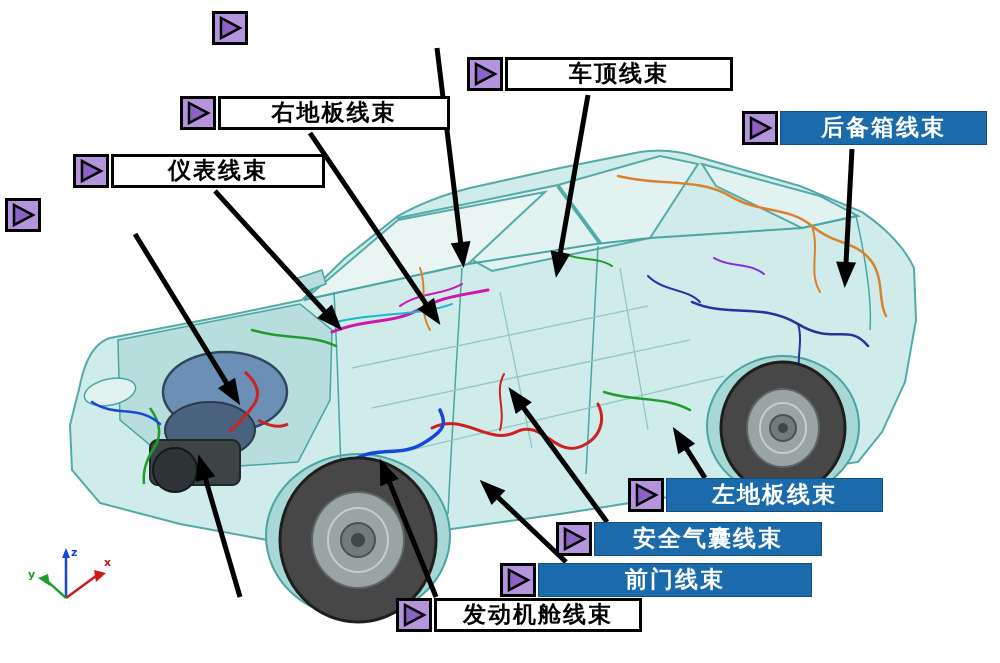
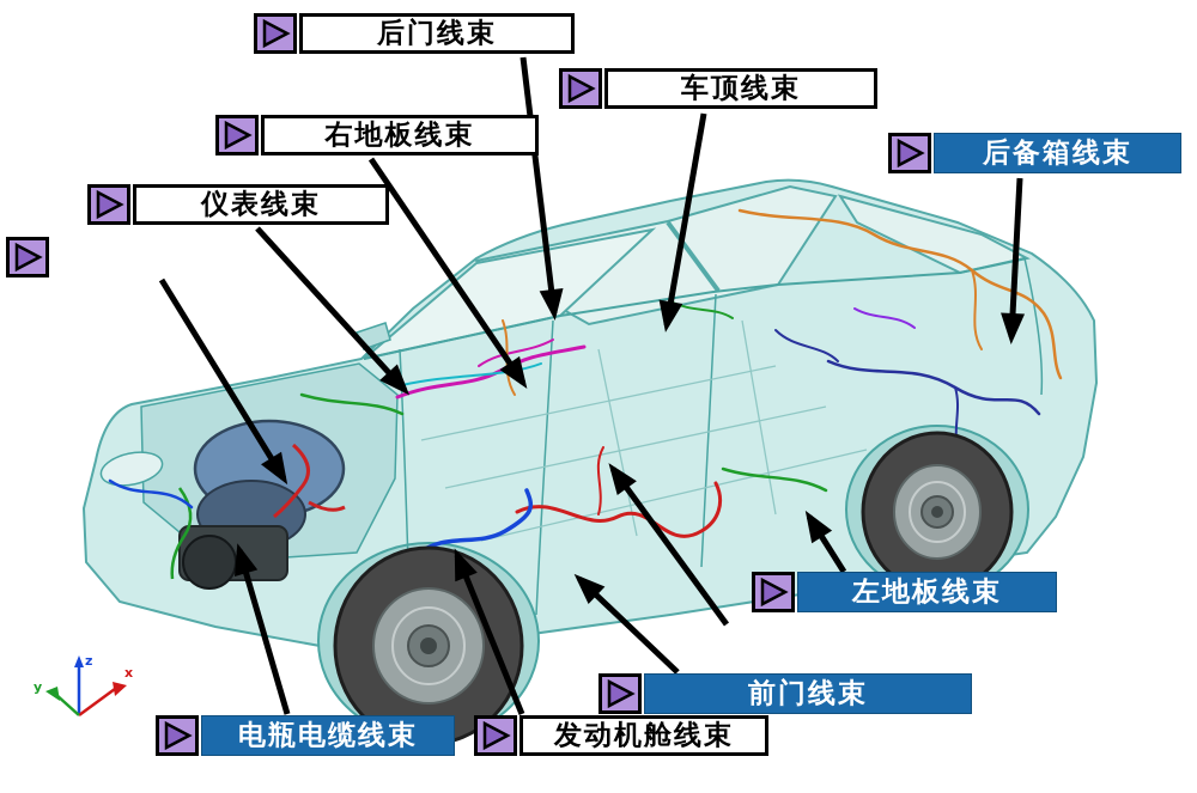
  z
  x
  y
+ 后门线束
  车顶线束
  右地板线束
  仪表线束
  后备箱线束
  左地板线束
- 安全气囊线束
  前门线束
+ 电瓶电缆线束
  发动机舱线束
